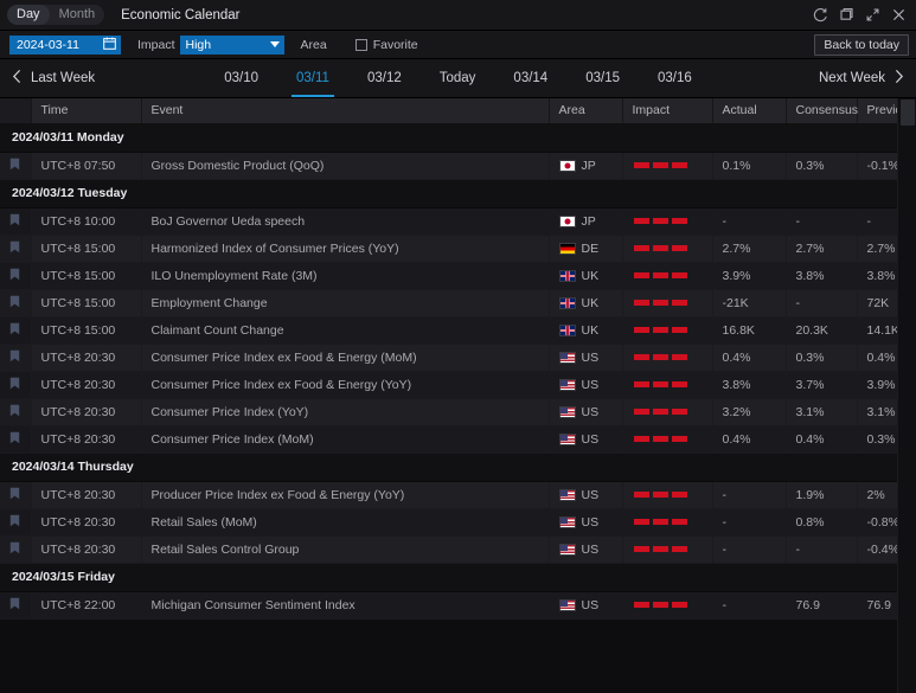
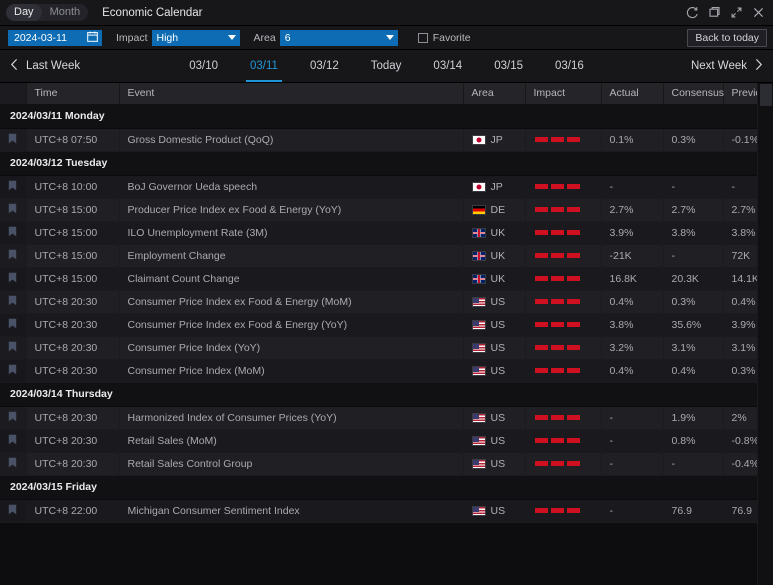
  Day
  Month
  Economic Calendar
  2024-03-11
  Impact
  High
  Area
+ 6
  Favorite
  Back to today
  Last Week
  03/10
  03/11
  03/12
  Today
  03/14
  03/15
  03/16
  Next Week
  	Time	Event	Area	Impact	Actual	Consensus	Previ
  2024/03/11 Monday
  	UTC+8 07:50	Gross Domestic Product (QoQ)	JP		0.1%	0.3%	-0.1%
  2024/03/12 Tuesday
  	UTC+8 10:00	BoJ Governor Ueda speech	JP		-	-	-
- 	UTC+8 15:00	Harmonized Index of Consumer Prices (YoY)	DE		2.7%	2.7%	2.7%
+ 	UTC+8 15:00	Producer Price Index ex Food & Energy (YoY)	DE		2.7%	2.7%	2.7%
  	UTC+8 15:00	ILO Unemployment Rate (3M)	UK		3.9%	3.8%	3.8%
  	UTC+8 15:00	Employment Change	UK		-21K	-	72K
  	UTC+8 15:00	Claimant Count Change	UK		16.8K	20.3K	14.1K
  	UTC+8 20:30	Consumer Price Index ex Food & Energy (MoM)	US		0.4%	0.3%	0.4%
- 	UTC+8 20:30	Consumer Price Index ex Food & Energy (YoY)	US		3.8%	3.7%	3.9%
+ 	UTC+8 20:30	Consumer Price Index ex Food & Energy (YoY)	US		3.8%	35.6%	3.9%
  	UTC+8 20:30	Consumer Price Index (YoY)	US		3.2%	3.1%	3.1%
  	UTC+8 20:30	Consumer Price Index (MoM)	US		0.4%	0.4%	0.3%
  2024/03/14 Thursday
- 	UTC+8 20:30	Producer Price Index ex Food & Energy (YoY)	US		-	1.9%	2%
+ 	UTC+8 20:30	Harmonized Index of Consumer Prices (YoY)	US		-	1.9%	2%
  	UTC+8 20:30	Retail Sales (MoM)	US		-	0.8%	-0.8%
  	UTC+8 20:30	Retail Sales Control Group	US		-	-	-0.4%
  2024/03/15 Friday
  	UTC+8 22:00	Michigan Consumer Sentiment Index	US		-	76.9	76.9
